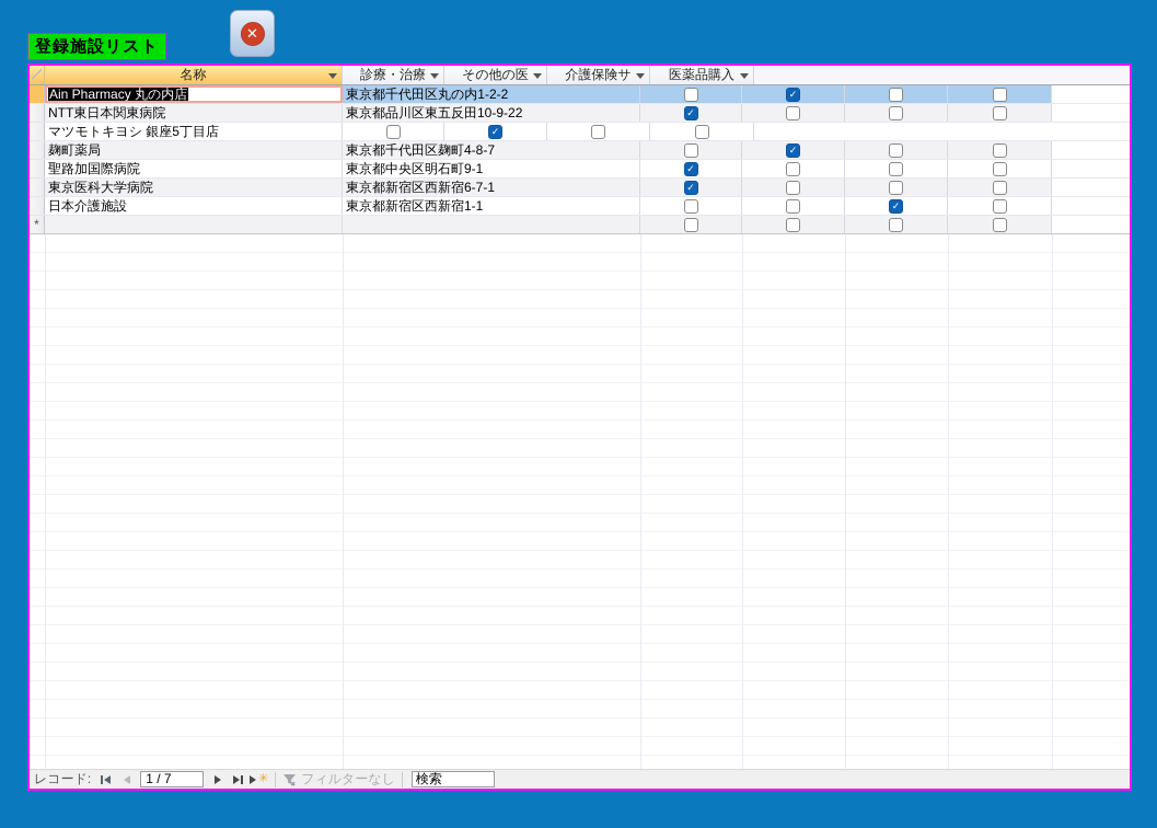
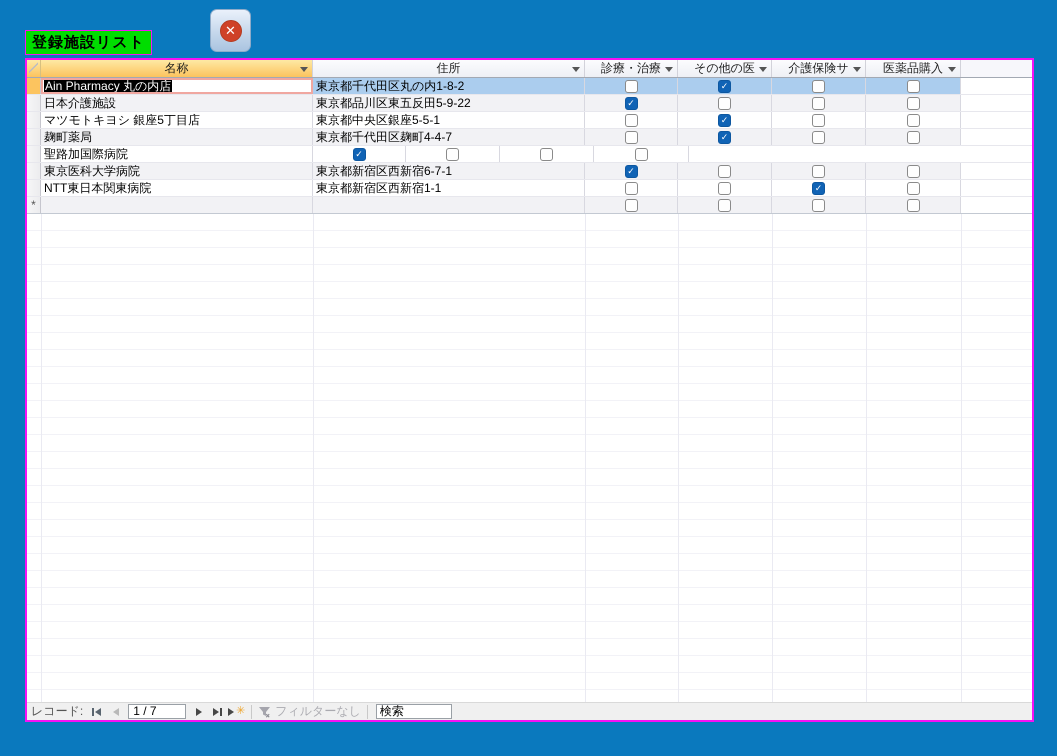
  登録施設リスト
  ✕
  名称
+ 住所
  診療・治療
  その他の医
  介護保険サ
  医薬品購入
  Ain Pharmacy 丸の内店
- 東京都千代田区丸の内1-2-2
+ 東京都千代田区丸の内1-8-2
- NTT東日本関東病院
+ 日本介護施設
- 東京都品川区東五反田10-9-22
+ 東京都品川区東五反田5-9-22
  マツモトキヨシ 銀座5丁目店
+ 東京都中央区銀座5-5-1
  麹町薬局
- 東京都千代田区麹町4-8-7
+ 東京都千代田区麹町4-4-7
  聖路加国際病院
- 東京都中央区明石町9-1
  東京医科大学病院
  東京都新宿区西新宿6-7-1
- 日本介護施設
+ NTT東日本関東病院
  東京都新宿区西新宿1-1
  *
  レコード:
  1 / 7
  ✳
  フィルターなし
  検索
